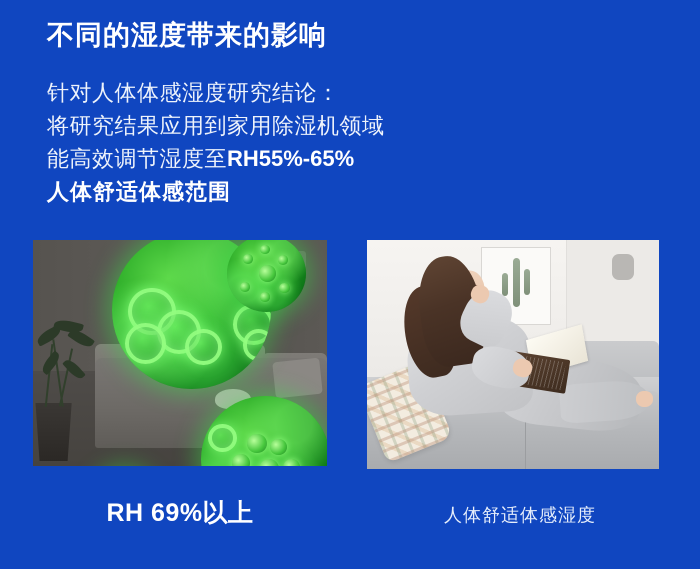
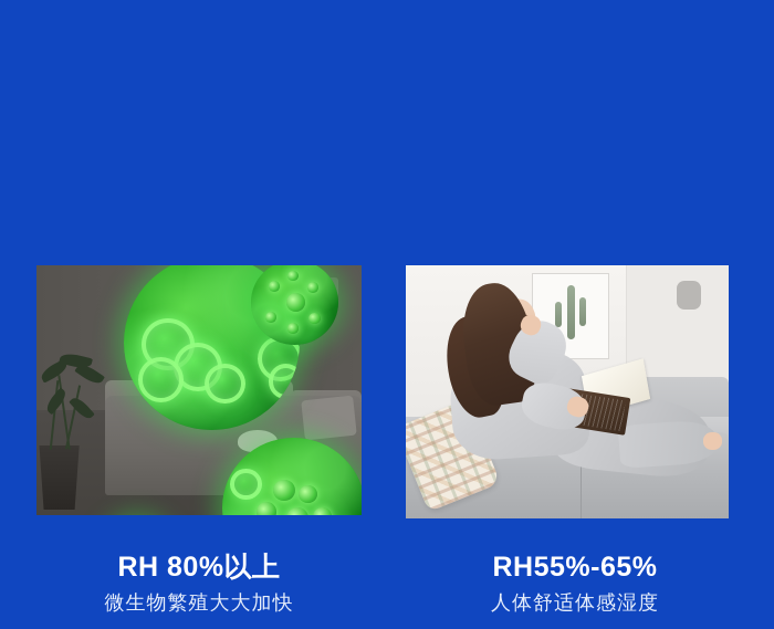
- 不同的湿度带来的影响
- 针对人体体感湿度研究结论：
- 将研究结果应用到家用除湿机领域
- 能高效调节湿度至RH55%-65%
- 人体舒适体感范围
- RH 69%以上
+ RH 80%以上
+ 微生物繁殖大大加快
+ RH55%-65%
  人体舒适体感湿度
